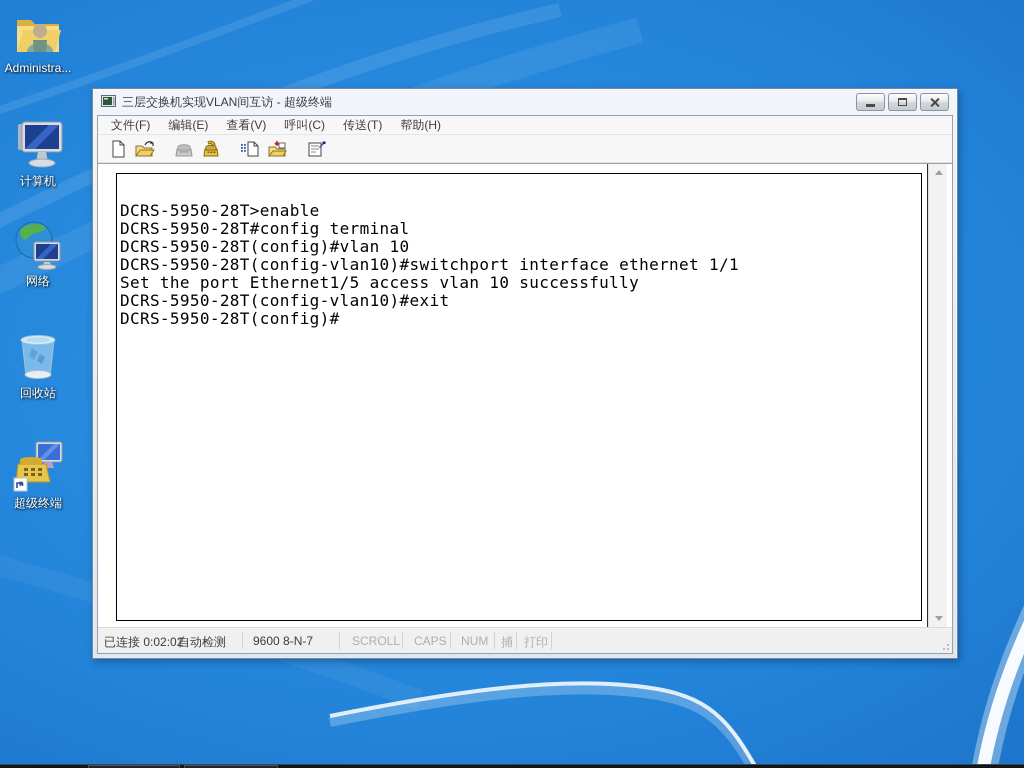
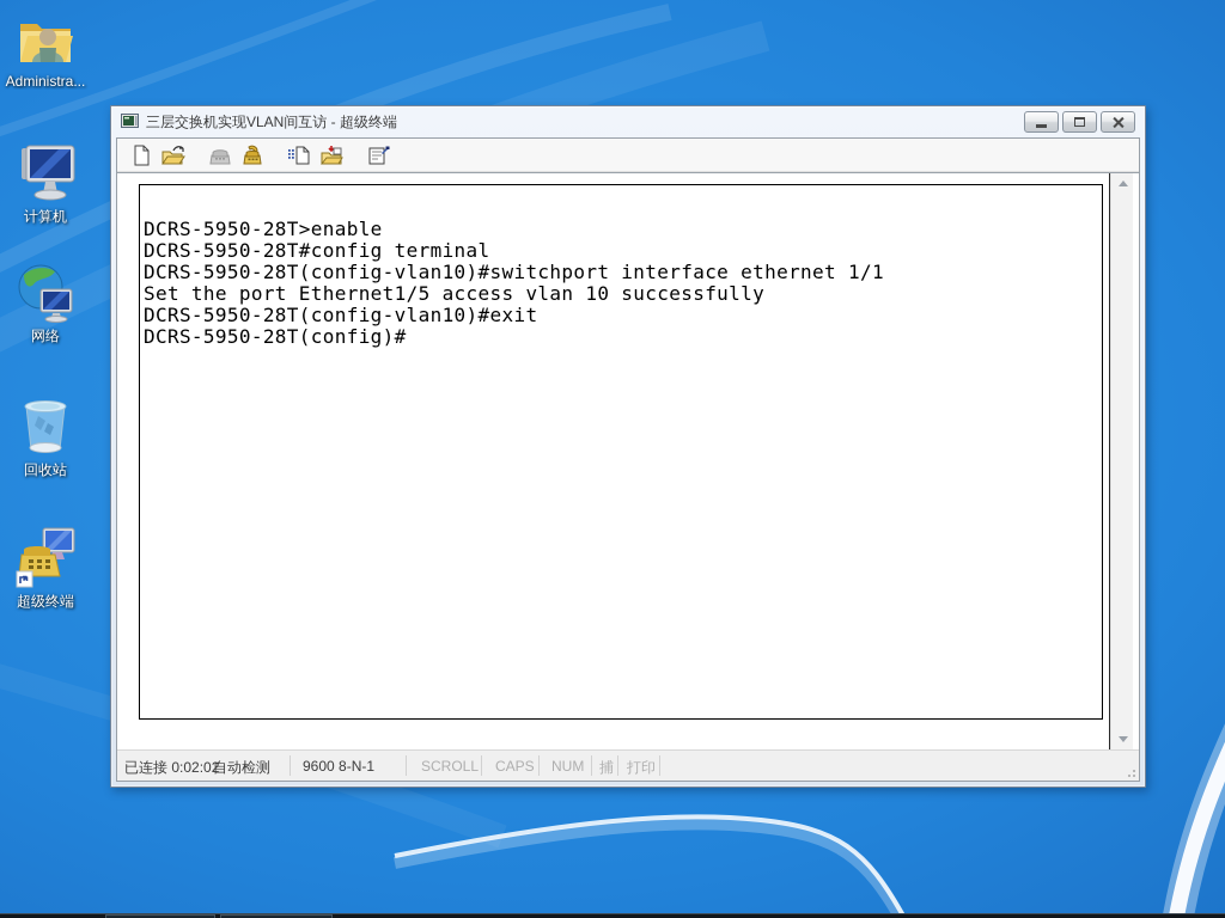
  Administra...
  计算机
  网络
  回收站
  超级终端
  三层交换机实现VLAN间互访 - 超级终端
- 文件(F)
- 编辑(E)
- 查看(V)
- 呼叫(C)
- 传送(T)
- 帮助(H)
  DCRS-5950-28T>enable
  DCRS-5950-28T#config terminal
- DCRS-5950-28T(config)#vlan 10
  DCRS-5950-28T(config-vlan10)#switchport interface ethernet 1/1
  Set the port Ethernet1/5 access vlan 10 successfully
  DCRS-5950-28T(config-vlan10)#exit
  DCRS-5950-28T(config)#
  已连接 0:02:02
  自动检测
- 9600 8-N-7
+ 9600 8-N-1
  SCROLL
  CAPS
  NUM
  捕
  打印
